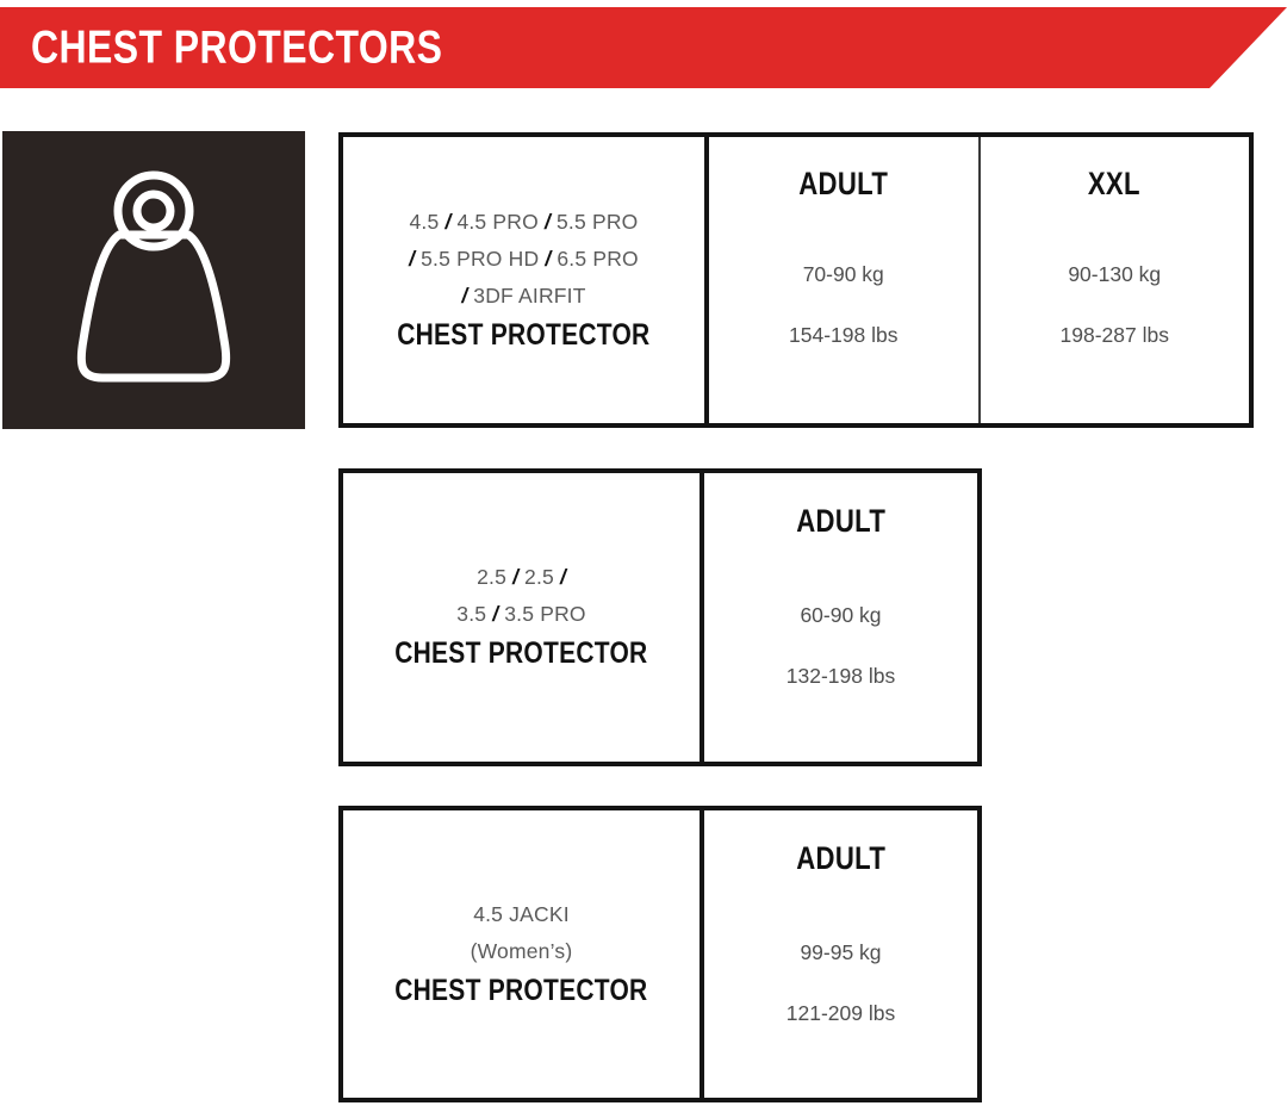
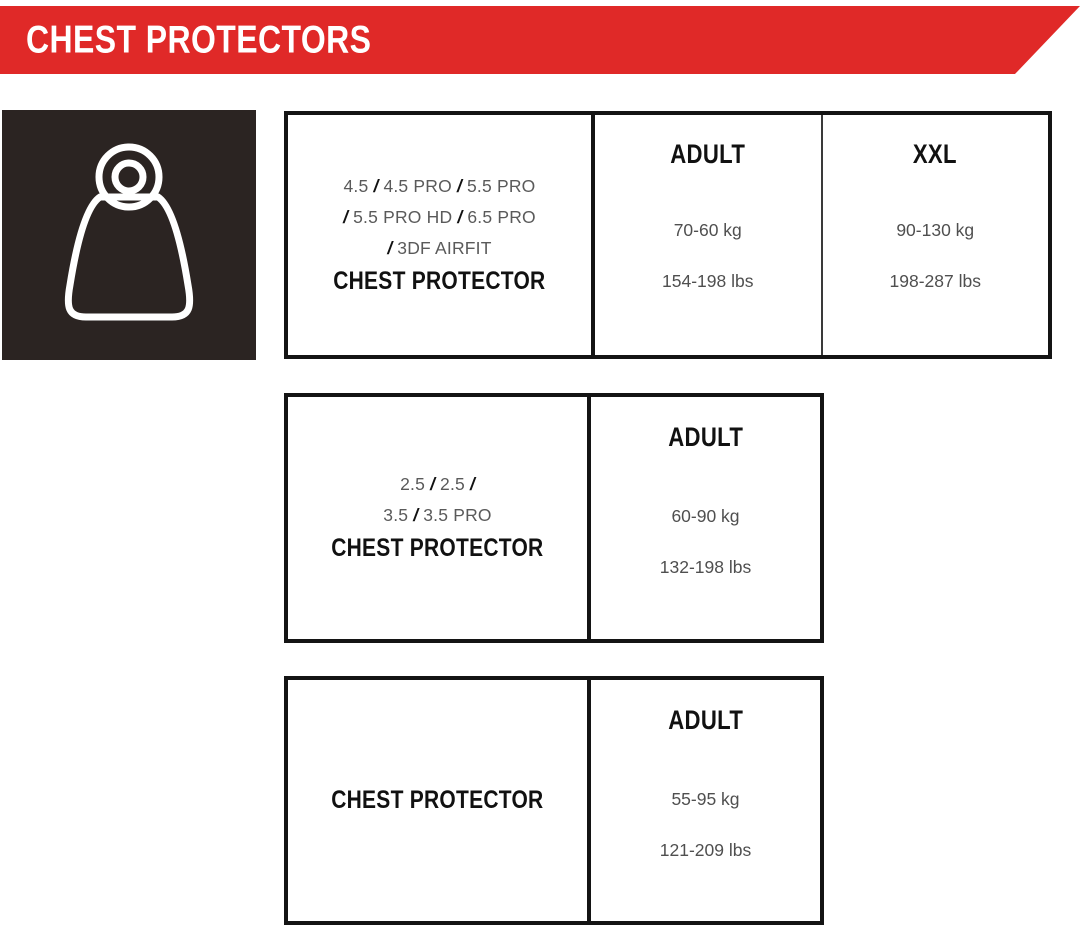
  CHEST PROTECTORS
  4.5 / 4.5 PRO / 5.5 PRO
  / 5.5 PRO HD / 6.5 PRO
  / 3DF AIRFIT
  CHEST PROTECTOR
  ADULT
- 70-90 kg
+ 70-60 kg
  154-198 lbs
  XXL
  90-130 kg
  198-287 lbs
  2.5 / 2.5 /
  3.5 / 3.5 PRO
  CHEST PROTECTOR
  ADULT
  60-90 kg
  132-198 lbs
- 4.5 JACKI
- (Women’s)
  CHEST PROTECTOR
  ADULT
- 99-95 kg
+ 55-95 kg
  121-209 lbs
